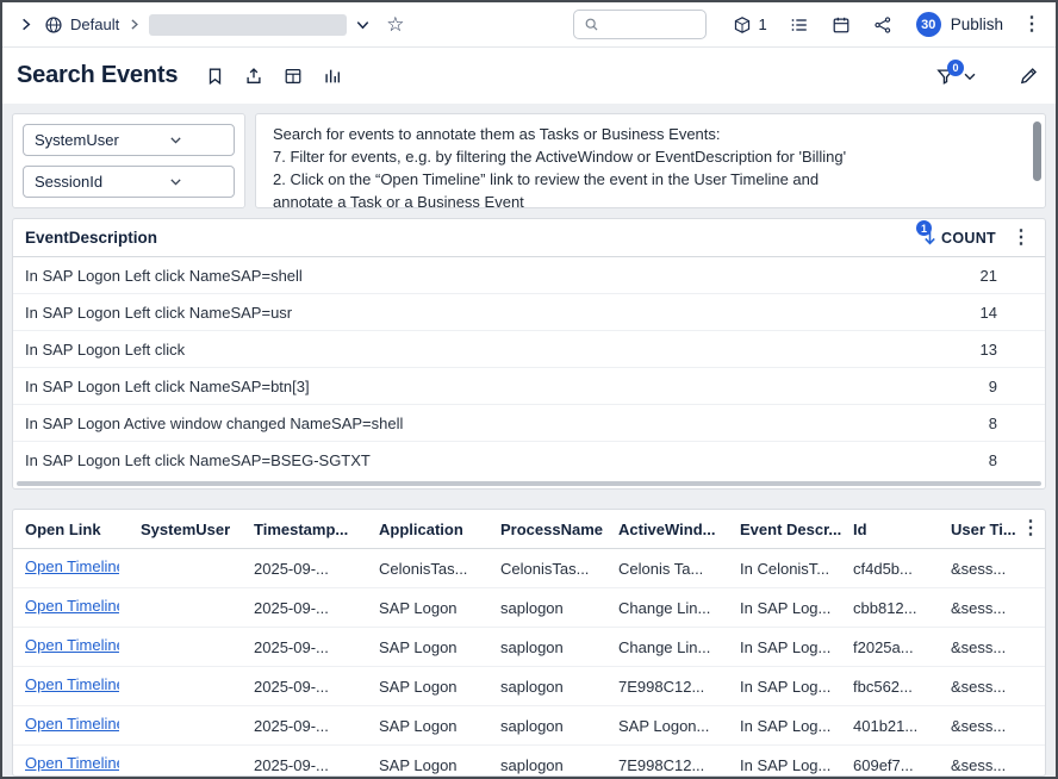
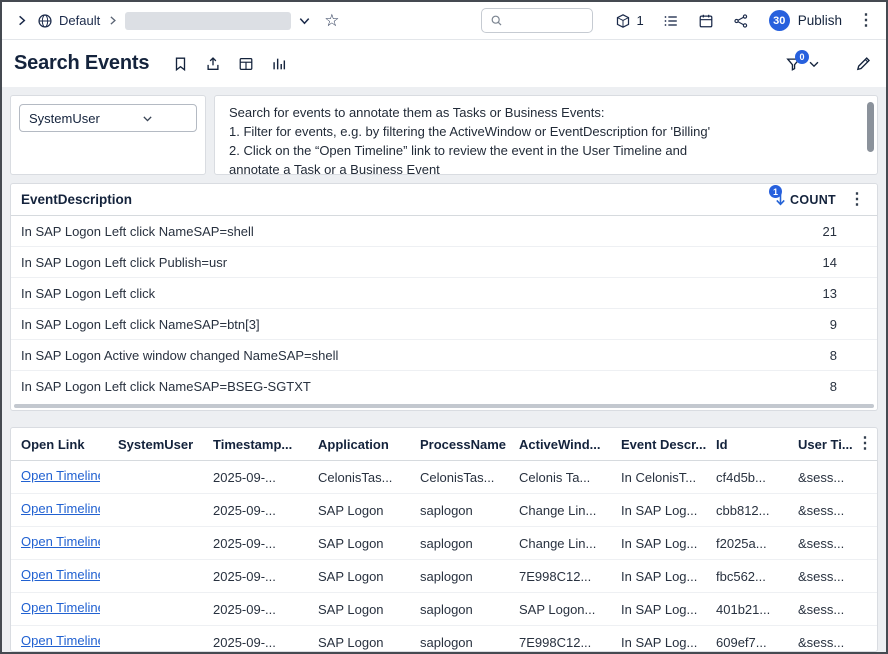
  Default
  ☆
  1
  30
  Publish
  ⋮
  Search Events
  0
  SystemUser
- SessionId
  Search for events to annotate them as Tasks or Business Events:
- 7. Filter for events, e.g. by filtering the ActiveWindow or EventDescription for 'Billing'
+ 1. Filter for events, e.g. by filtering the ActiveWindow or EventDescription for 'Billing'
  2. Click on the “Open Timeline” link to review the event in the User Timeline and
  annotate a Task or a Business Event
  EventDescription
  1
  COUNT
  ⋮
  In SAP Logon Left click NameSAP=shell
  21
- In SAP Logon Left click NameSAP=usr
+ In SAP Logon Left click Publish=usr
  14
  In SAP Logon Left click
  13
  In SAP Logon Left click NameSAP=btn[3]
  9
  In SAP Logon Active window changed NameSAP=shell
  8
  In SAP Logon Left click NameSAP=BSEG-SGTXT
  8
  Open Link
  SystemUser
  Timestamp...
  Application
  ProcessName
  ActiveWind...
  Event Descr...
  Id
  User Ti...
  ⋮
  Open Timelin
  2025-09-...
  CelonisTas...
  CelonisTas...
  Celonis Ta...
  In CelonisT...
  cf4d5b...
  &sess...
  Open Timelin
  2025-09-...
  SAP Logon
  saplogon
  Change Lin...
  In SAP Log...
  cbb812...
  &sess...
  Open Timelin
  2025-09-...
  SAP Logon
  saplogon
  Change Lin...
  In SAP Log...
  f2025a...
  &sess...
  Open Timelin
  2025-09-...
  SAP Logon
  saplogon
  7E998C12...
  In SAP Log...
  fbc562...
  &sess...
  Open Timelin
  2025-09-...
  SAP Logon
  saplogon
  SAP Logon...
  In SAP Log...
  401b21...
  &sess...
  Open Timelin
  2025-09-...
  SAP Logon
  saplogon
  7E998C12...
  In SAP Log...
  609ef7...
  &sess...
